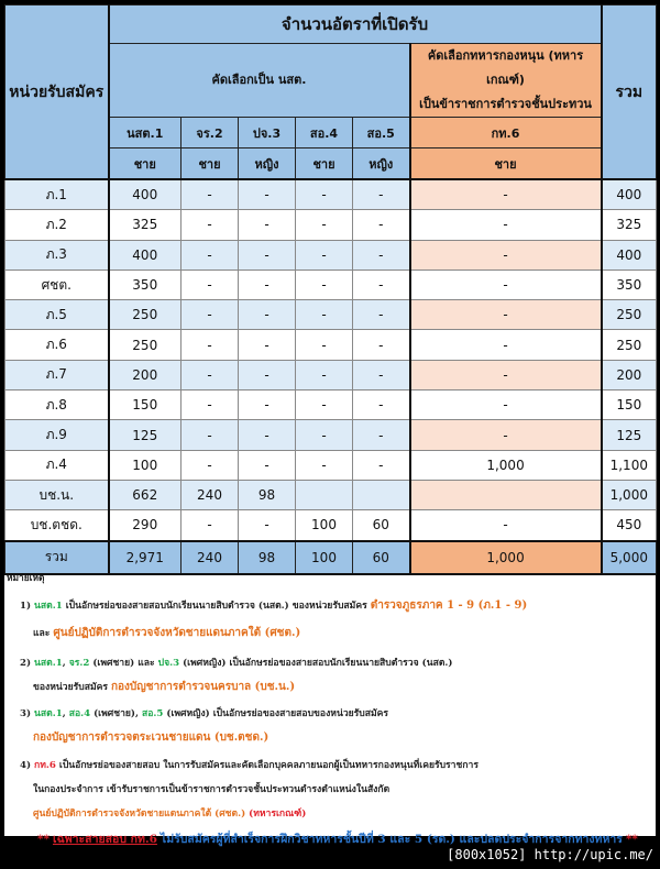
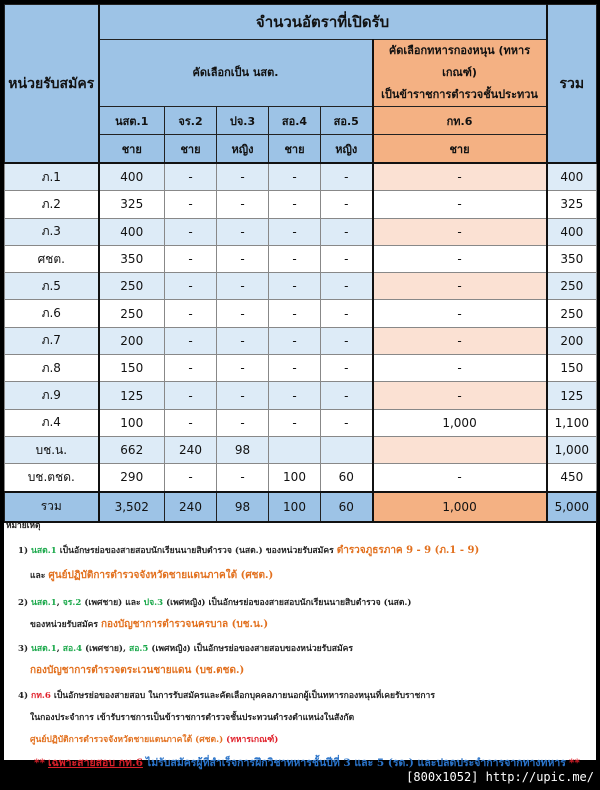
  หน่วยรับสมัคร	จำนวนอัตราที่เปิดรับ	รวม
  คัดเลือกเป็น นสต.	คัดเลือกทหารกองหนุน (ทหารเกณฑ์) เป็นข้าราชการตำรวจชั้นประทวน
  นสต.1	จร.2	ปจ.3	สอ.4	สอ.5	กท.6
  ชาย	ชาย	หญิง	ชาย	หญิง	ชาย
  ภ.1	400	-	-	-	-	-	400
  ภ.2	325	-	-	-	-	-	325
  ภ.3	400	-	-	-	-	-	400
  ศชต.	350	-	-	-	-	-	350
  ภ.5	250	-	-	-	-	-	250
  ภ.6	250	-	-	-	-	-	250
  ภ.7	200	-	-	-	-	-	200
  ภ.8	150	-	-	-	-	-	150
  ภ.9	125	-	-	-	-	-	125
  ภ.4	100	-	-	-	-	1,000	1,100
  บช.น.	662	240	98				1,000
  บช.ตชด.	290	-	-	100	60	-	450
- รวม	2,971	240	98	100	60	1,000	5,000
+ รวม	3,502	240	98	100	60	1,000	5,000
  หมายเหตุ
- 1) นสต.1 เป็นอักษรย่อของสายสอบนักเรียนนายสิบตำรวจ (นสต.) ของหน่วยรับสมัคร ตำรวจภูธรภาค 1 - 9 (ภ.1 - 9)
+ 1) นสต.1 เป็นอักษรย่อของสายสอบนักเรียนนายสิบตำรวจ (นสต.) ของหน่วยรับสมัคร ตำรวจภูธรภาค 9 - 9 (ภ.1 - 9)
  และ ศูนย์ปฏิบัติการตำรวจจังหวัดชายแดนภาคใต้ (ศชต.)
  2) นสต.1, จร.2 (เพศชาย) และ ปจ.3 (เพศหญิง) เป็นอักษรย่อของสายสอบนักเรียนนายสิบตำรวจ (นสต.)
  ของหน่วยรับสมัคร กองบัญชาการตำรวจนครบาล (บช.น.)
  3) นสต.1, สอ.4 (เพศชาย), สอ.5 (เพศหญิง) เป็นอักษรย่อของสายสอบของหน่วยรับสมัคร
  กองบัญชาการตำรวจตระเวนชายแดน (บช.ตชด.)
  4) กท.6 เป็นอักษรย่อของสายสอบ ในการรับสมัครและคัดเลือกบุคคลภายนอกผู้เป็นทหารกองหนุนที่เคยรับราชการ
  ในกองประจำการ เข้ารับราชการเป็นข้าราชการตำรวจชั้นประทวนดำรงตำแหน่งในสังกัด
  ศูนย์ปฏิบัติการตำรวจจังหวัดชายแดนภาคใต้ (ศชต.) (ทหารเกณฑ์)
  ** เฉพาะสายสอบ กท.6 ไม่รับสมัครผู้ที่สำเร็จการฝึกวิชาทหารชั้นปีที่ 3 และ 5 (รด.) และปลดประจำการจากทางทหาร **
  [800x1052] http://upic.me/
